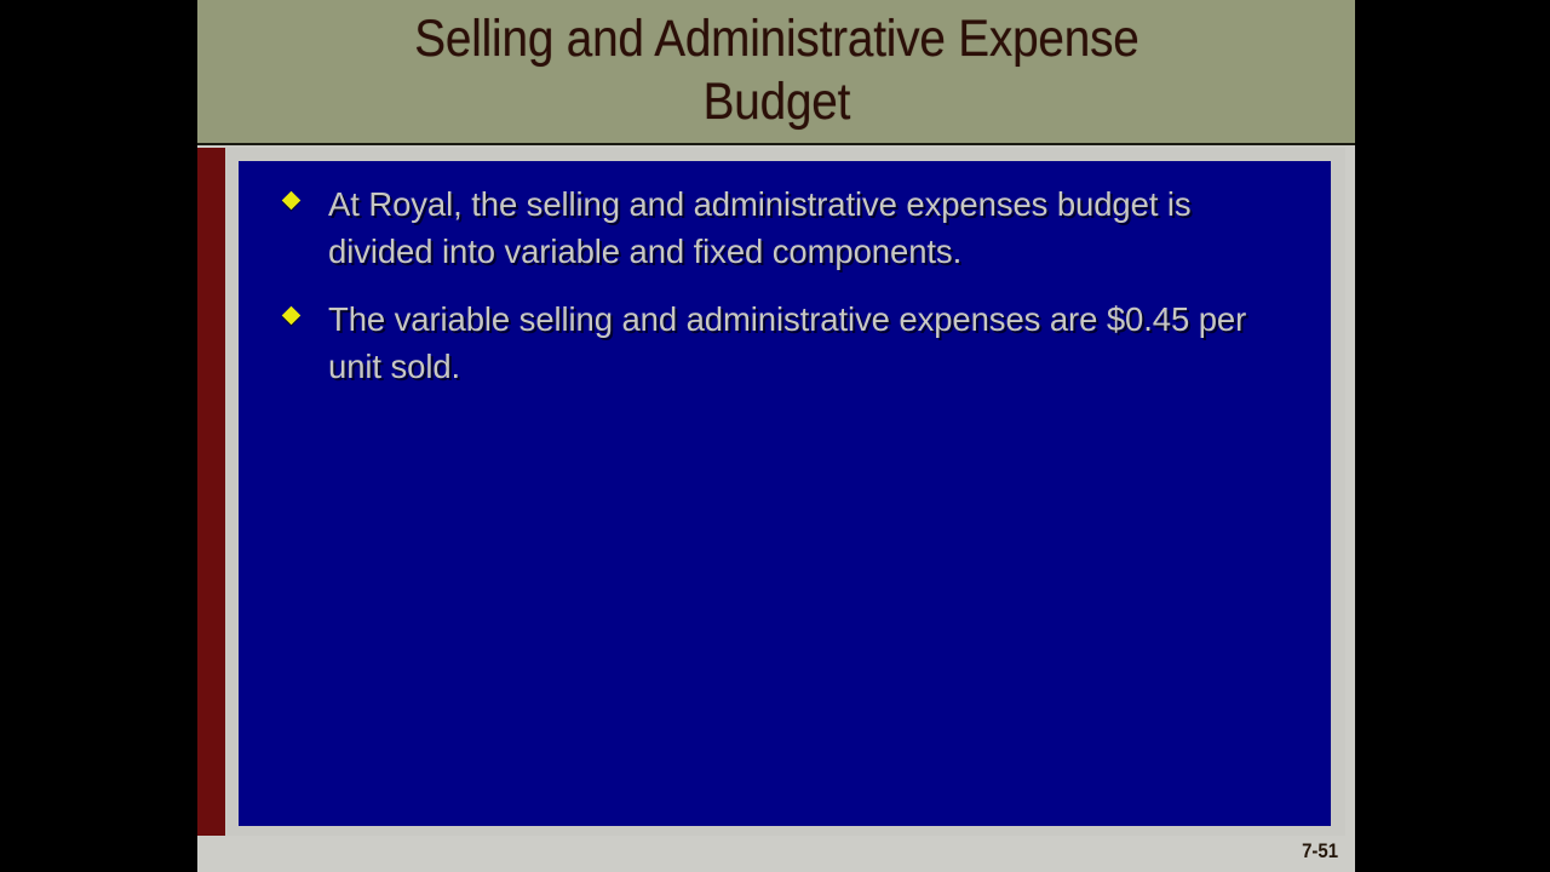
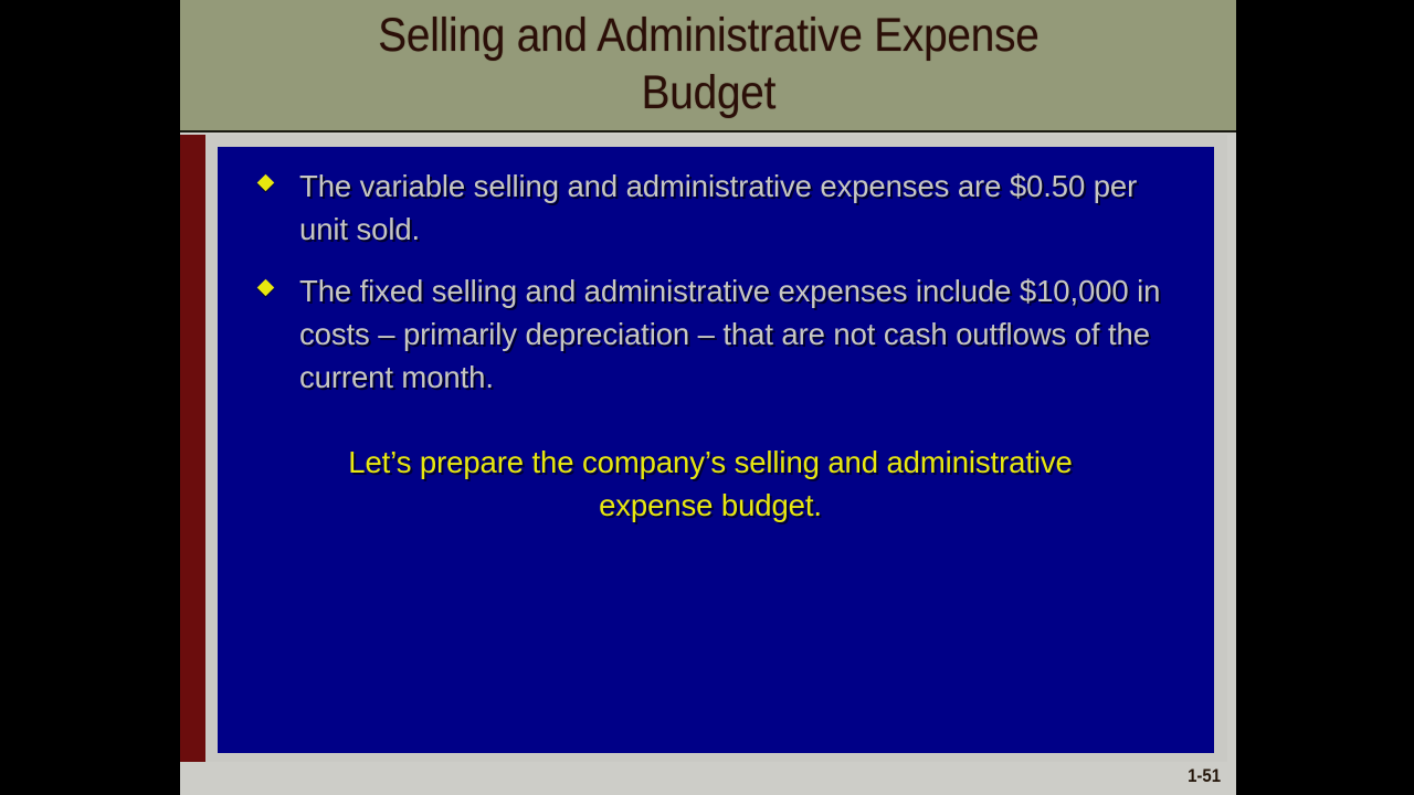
  Selling and Administrative Expense
  Budget
- At Royal, the selling and administrative expenses budget is divided into variable and fixed components.
- The variable selling and administrative expenses are $0.45 per unit sold.
+ The variable selling and administrative expenses are $0.50 per unit sold.
+ The fixed selling and administrative expenses include $10,000 in costs – primarily depreciation – that are not cash outflows of the current month.
+ Let’s prepare the company’s selling and administrative expense budget.
- 7-51
+ 1-51
